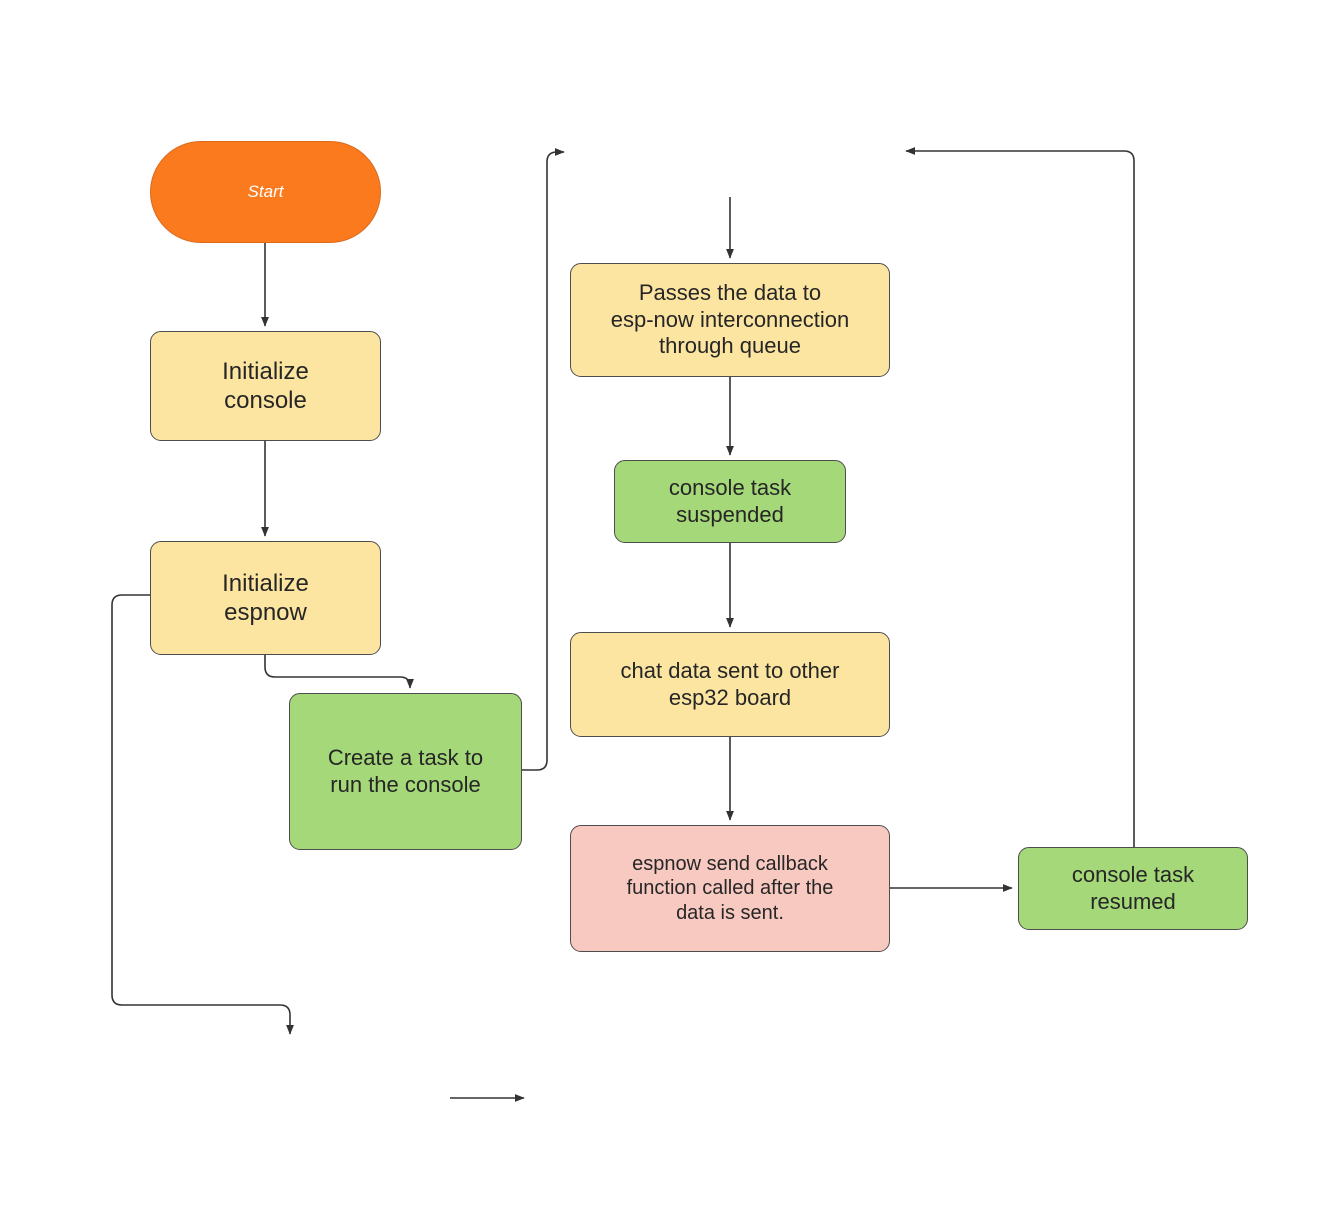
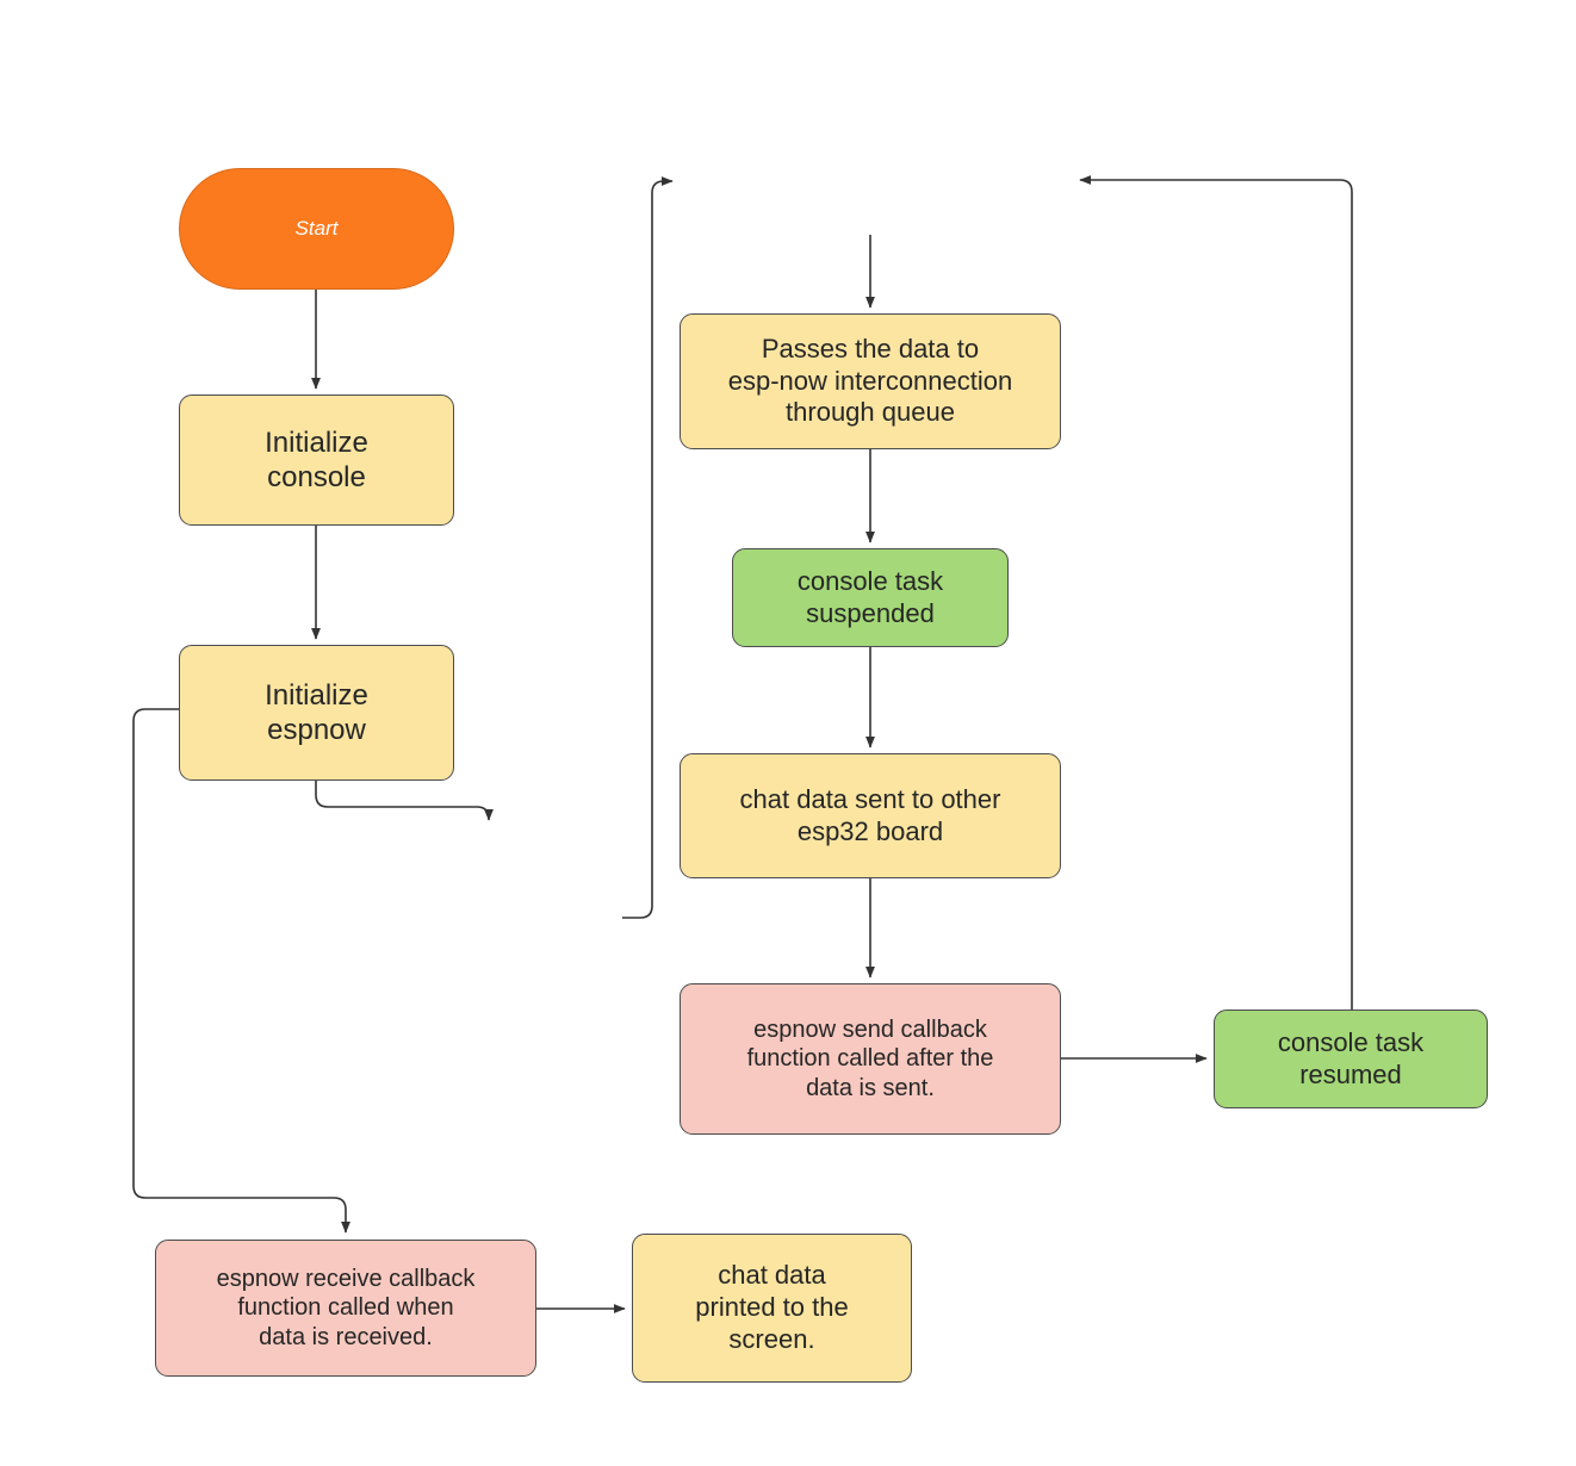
  Start
  Initialize
  console
  Initialize
  espnow
- Create a task to
- run the console
  Passes the data to
  esp-now interconnection
  through queue
  console task
  suspended
  chat data sent to other
  esp32 board
  espnow send callback
  function called after the
  data is sent.
  console task
  resumed
+ espnow receive callback
+ function called when
+ data is received.
+ chat data
+ printed to the
+ screen.
